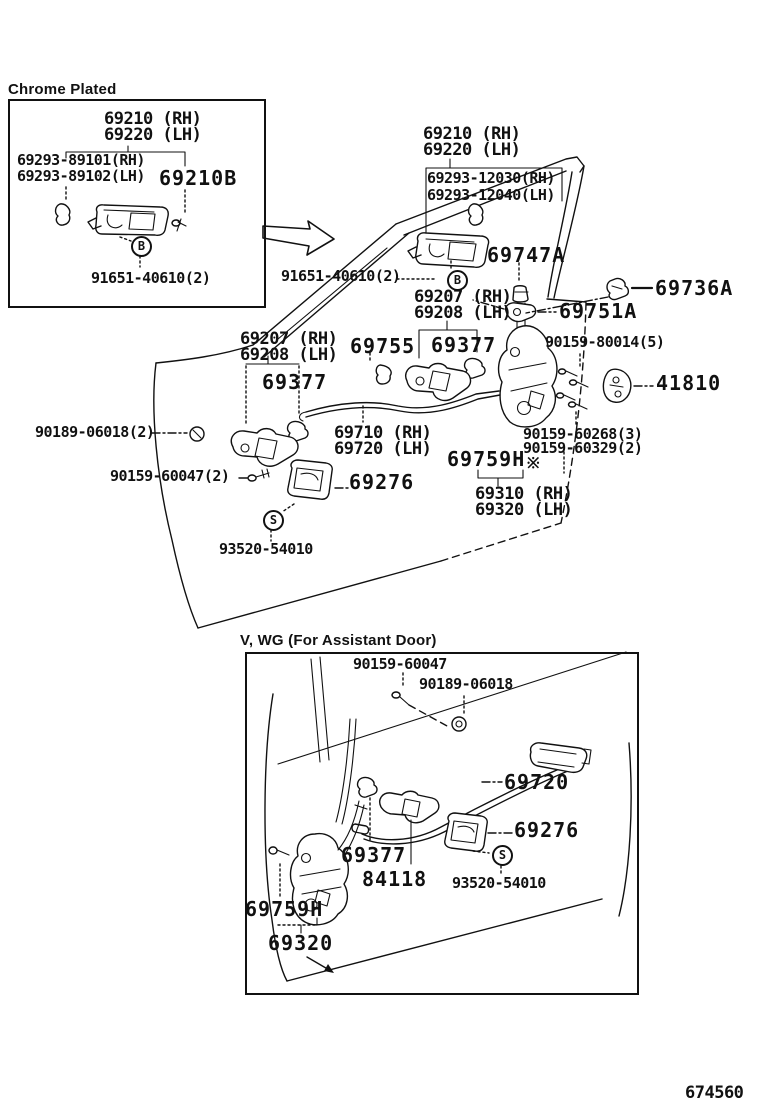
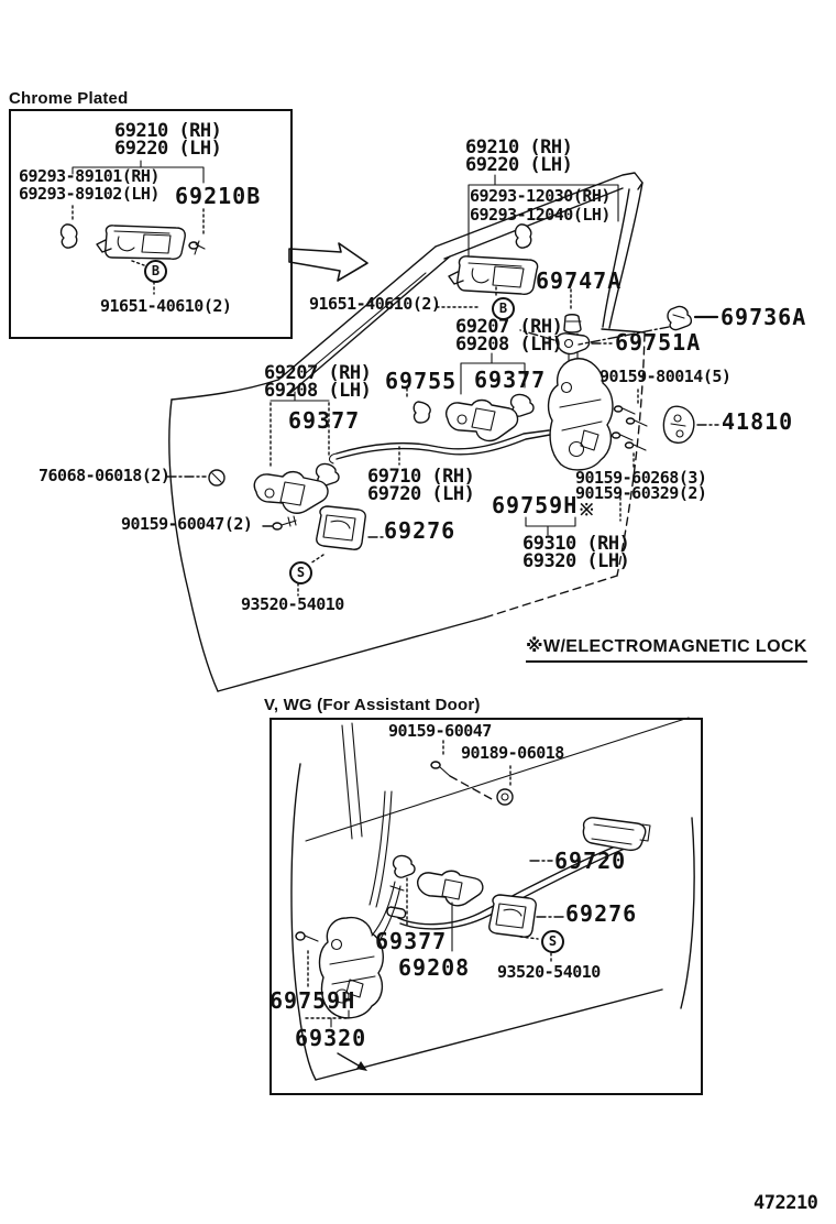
  Chrome Plated
  69210 (RH)
  69220 (LH)
  69293-89101(RH)
  69293-89102(LH)
  69210B
  91651-40610(2)
  B
  69210 (RH)
  69220 (LH)
  69293-12030(RH)
  69293-12040(LH)
  69747A
  91651-40610(2)
  69736A
  69207 (RH)
  69208 (LH)
  69751A
  90159-80014(5)
  69207 (RH)
  69208 (LH)
  69755
  69377
  41810
  69377
- 90189-06018(2)
+ 76068-06018(2)
  69710 (RH)
  69720 (LH)
  90159-60268(3)
  90159-60329(2)
  90159-60047(2)
  69759H
  ※
  69276
  69310 (RH)
  69320 (LH)
  93520-54010
+ ※W/ELECTROMAGNETIC LOCK
  B
  S
  V, WG (For Assistant Door)
  90159-60047
  90189-06018
  69720
  69276
  69377
- 84118
+ 69208
  93520-54010
  69759H
  69320
  S
- 674560
+ 472210
